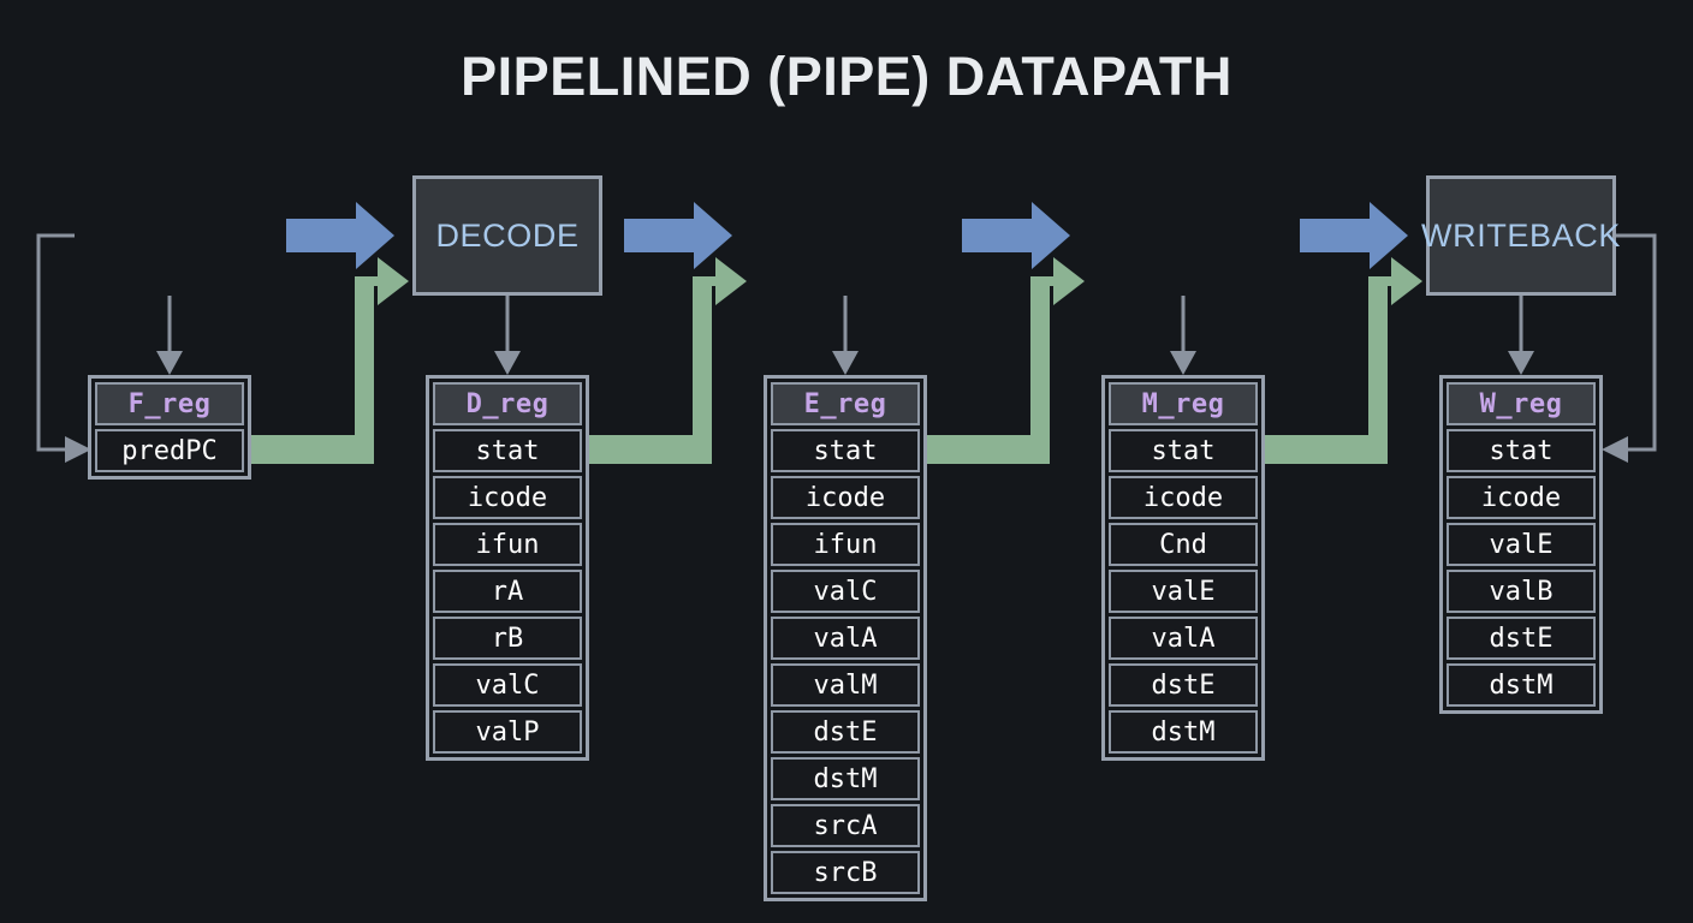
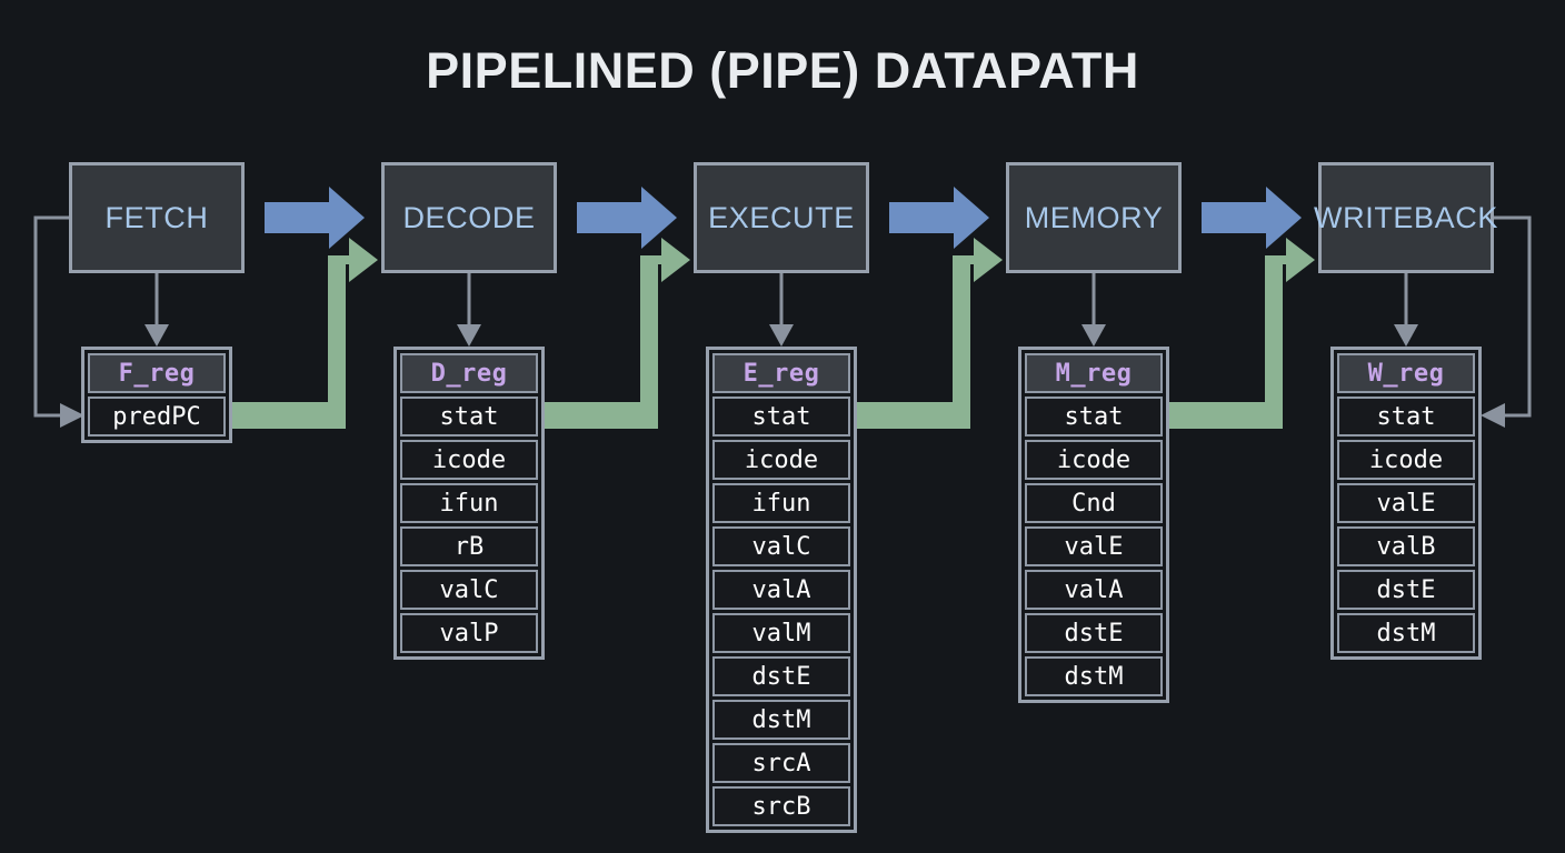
  PIPELINED (PIPE) DATAPATH
+ FETCH
  DECODE
+ EXECUTE
+ MEMORY
  WRITEBACK
  F_reg
  predPC
  D_reg
  stat
  icode
  ifun
- rA
  rB
  valC
  valP
  E_reg
  stat
  icode
  ifun
  valC
  valA
  valM
  dstE
  dstM
  srcA
  srcB
  M_reg
  stat
  icode
  Cnd
  valE
  valA
  dstE
  dstM
  W_reg
  stat
  icode
  valE
  valB
  dstE
  dstM
